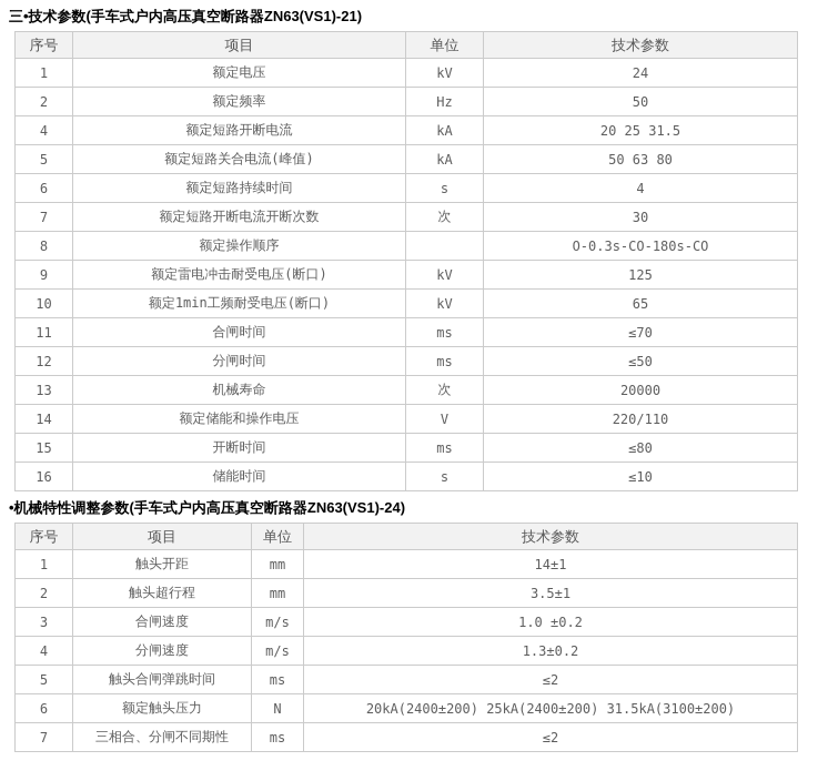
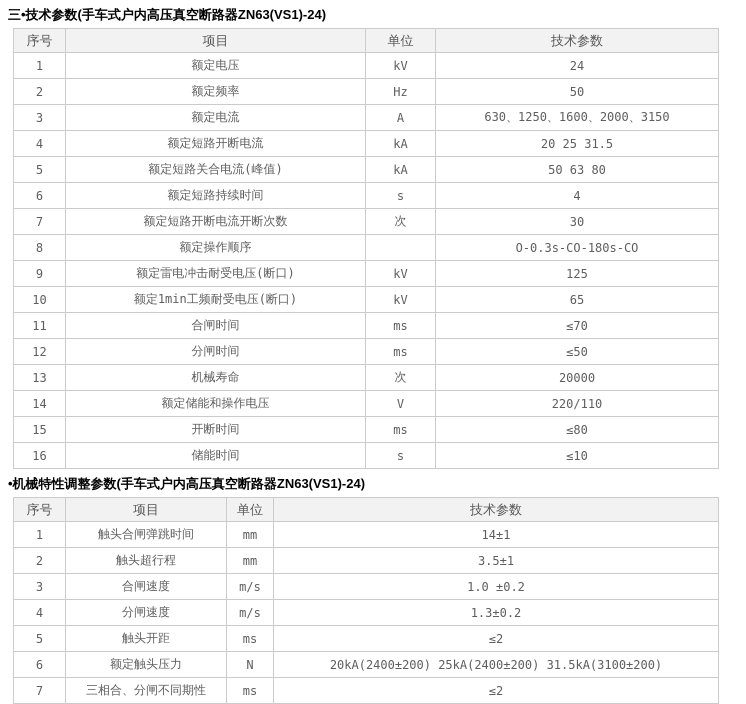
- 三•技术参数(手车式户内高压真空断路器ZN63(VS1)-21)
+ 三•技术参数(手车式户内高压真空断路器ZN63(VS1)-24)
  序号	项目	单位	技术参数
  1	额定电压	kV	24
  2	额定频率	Hz	50
+ 3	额定电流	A	630、1250、1600、2000、3150
  4	额定短路开断电流	kA	20 25 31.5
  5	额定短路关合电流(峰值)	kA	50 63 80
  6	额定短路持续时间	s	4
  7	额定短路开断电流开断次数	次	30
  8	额定操作顺序		O-0.3s-CO-180s-CO
  9	额定雷电冲击耐受电压(断口)	kV	125
  10	额定1min工频耐受电压(断口)	kV	65
  11	合闸时间	ms	≤70
  12	分闸时间	ms	≤50
  13	机械寿命	次	20000
  14	额定储能和操作电压	V	220/110
  15	开断时间	ms	≤80
  16	储能时间	s	≤10
  •机械特性调整参数(手车式户内高压真空断路器ZN63(VS1)-24)
  序号	项目	单位	技术参数
- 1	触头开距	mm	14±1
+ 1	触头合闸弹跳时间	mm	14±1
  2	触头超行程	mm	3.5±1
  3	合闸速度	m/s	1.0 ±0.2
  4	分闸速度	m/s	1.3±0.2
- 5	触头合闸弹跳时间	ms	≤2
+ 5	触头开距	ms	≤2
  6	额定触头压力	N	20kA(2400±200) 25kA(2400±200) 31.5kA(3100±200)
  7	三相合、分闸不同期性	ms	≤2
